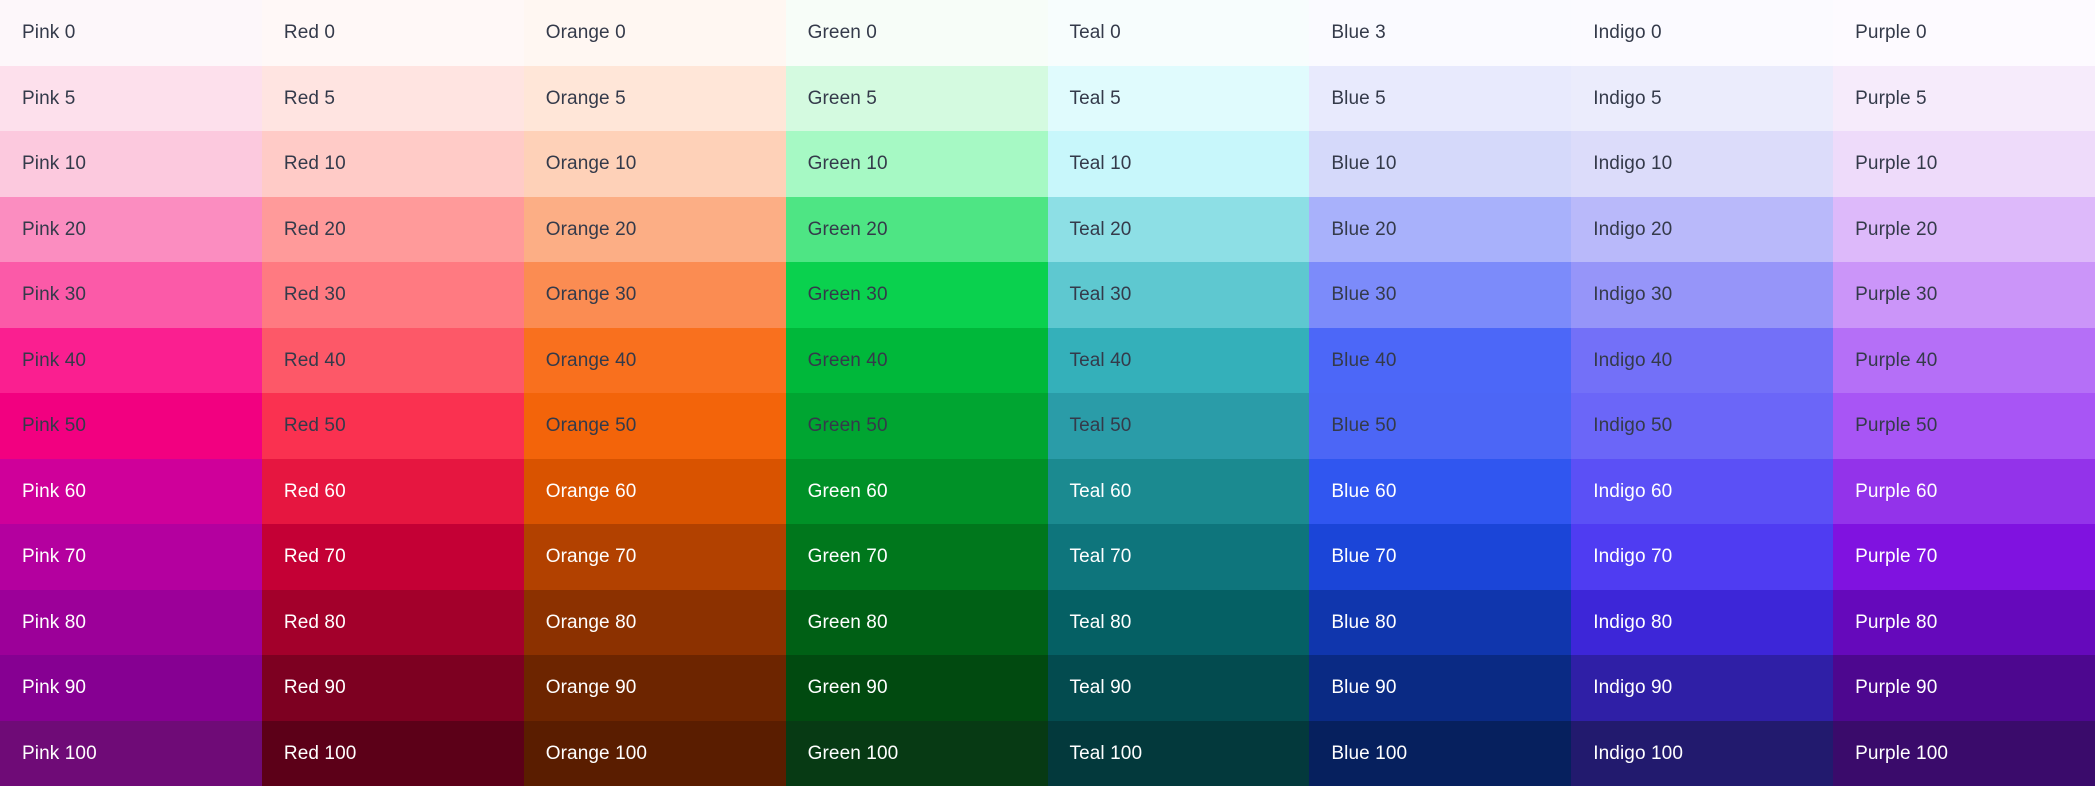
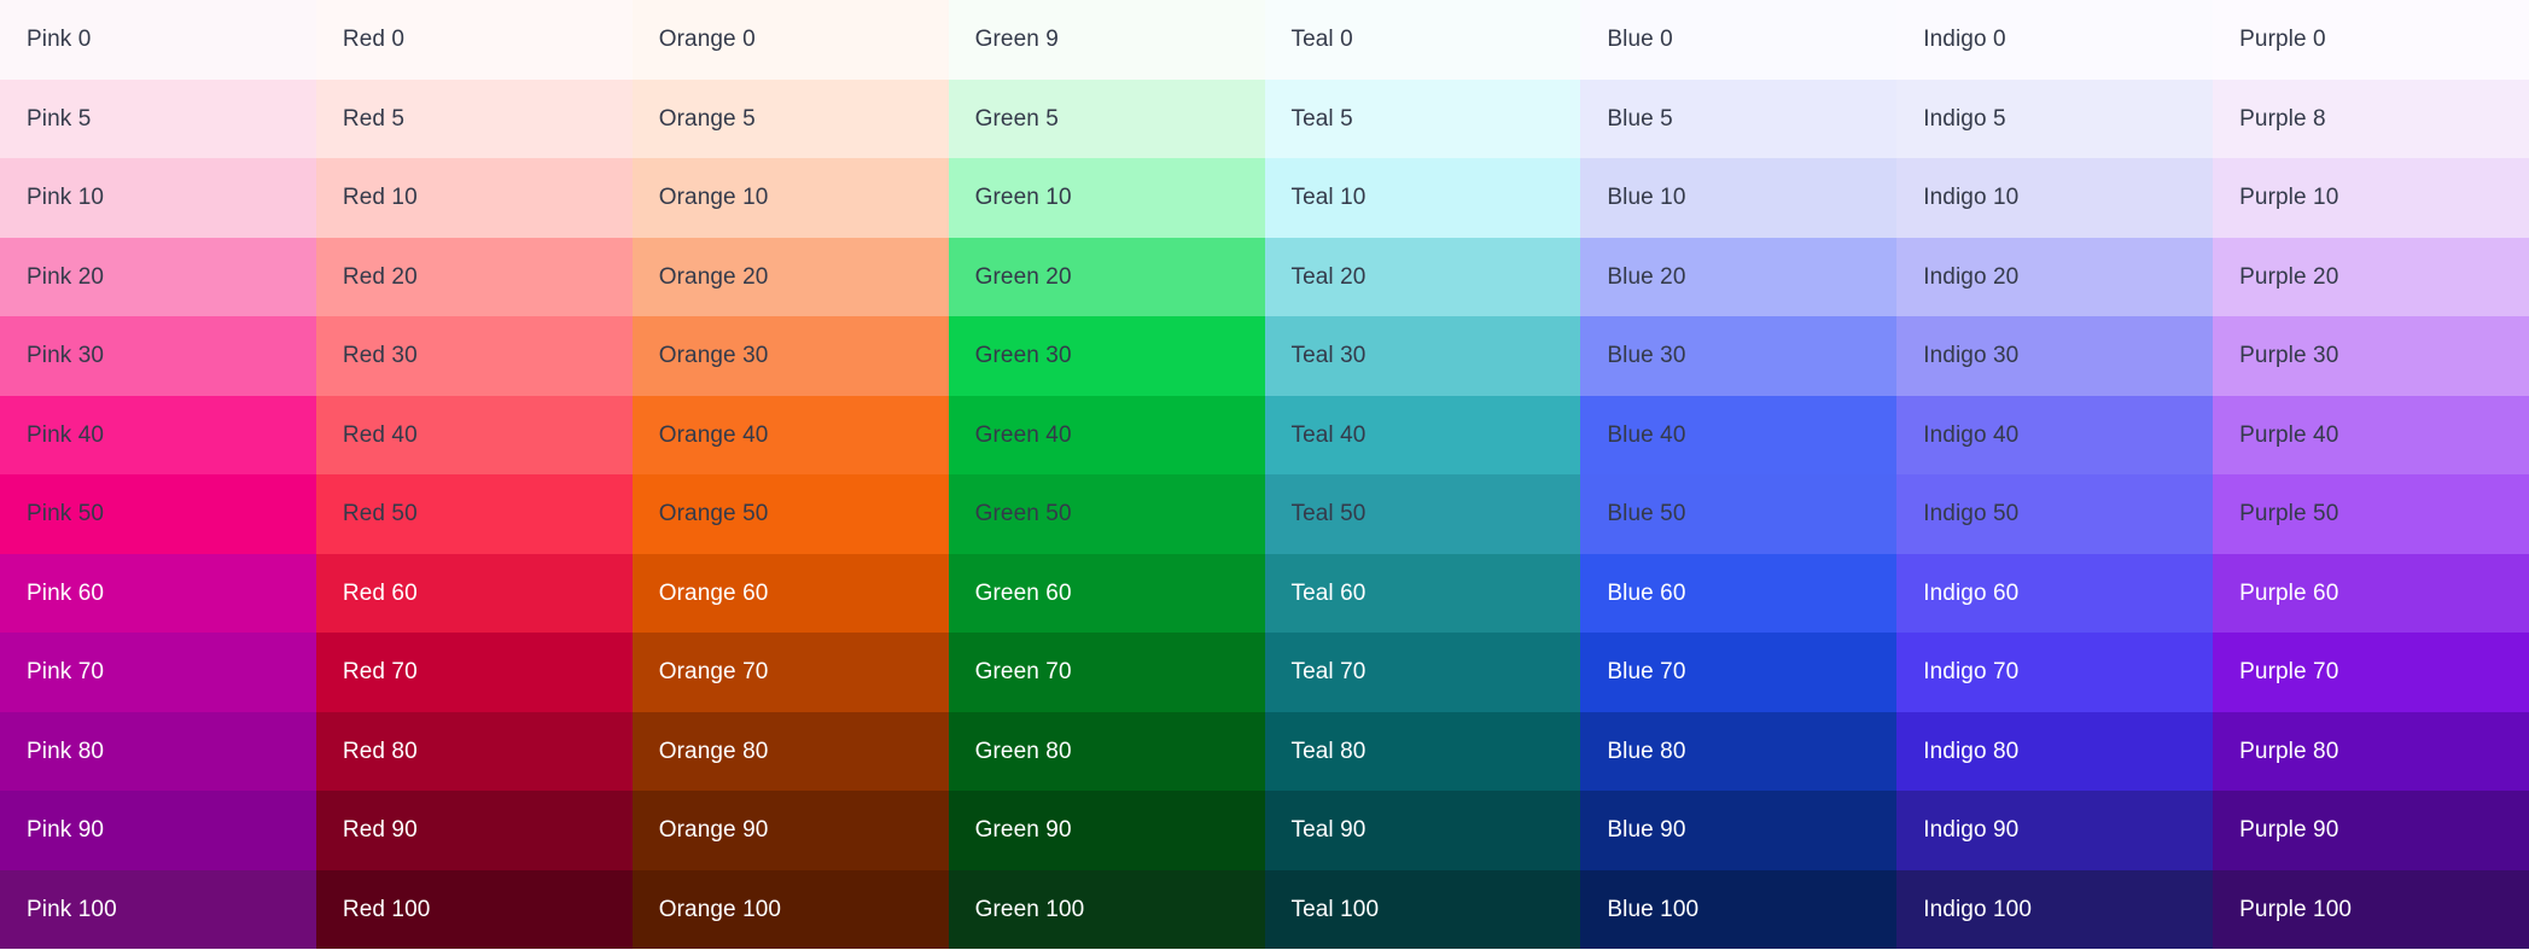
  Pink 0
  Red 0
  Orange 0
- Green 0
+ Green 9
  Teal 0
- Blue 3
+ Blue 0
  Indigo 0
  Purple 0
  Pink 5
  Red 5
  Orange 5
  Green 5
  Teal 5
  Blue 5
  Indigo 5
- Purple 5
+ Purple 8
  Pink 10
  Red 10
  Orange 10
  Green 10
  Teal 10
  Blue 10
  Indigo 10
  Purple 10
  Pink 20
  Red 20
  Orange 20
  Green 20
  Teal 20
  Blue 20
  Indigo 20
  Purple 20
  Pink 30
  Red 30
  Orange 30
  Green 30
  Teal 30
  Blue 30
  Indigo 30
  Purple 30
  Pink 40
  Red 40
  Orange 40
  Green 40
  Teal 40
  Blue 40
  Indigo 40
  Purple 40
  Pink 50
  Red 50
  Orange 50
  Green 50
  Teal 50
  Blue 50
  Indigo 50
  Purple 50
  Pink 60
  Red 60
  Orange 60
  Green 60
  Teal 60
  Blue 60
  Indigo 60
  Purple 60
  Pink 70
  Red 70
  Orange 70
  Green 70
  Teal 70
  Blue 70
  Indigo 70
  Purple 70
  Pink 80
  Red 80
  Orange 80
  Green 80
  Teal 80
  Blue 80
  Indigo 80
  Purple 80
  Pink 90
  Red 90
  Orange 90
  Green 90
  Teal 90
  Blue 90
  Indigo 90
  Purple 90
  Pink 100
  Red 100
  Orange 100
  Green 100
  Teal 100
  Blue 100
  Indigo 100
  Purple 100
